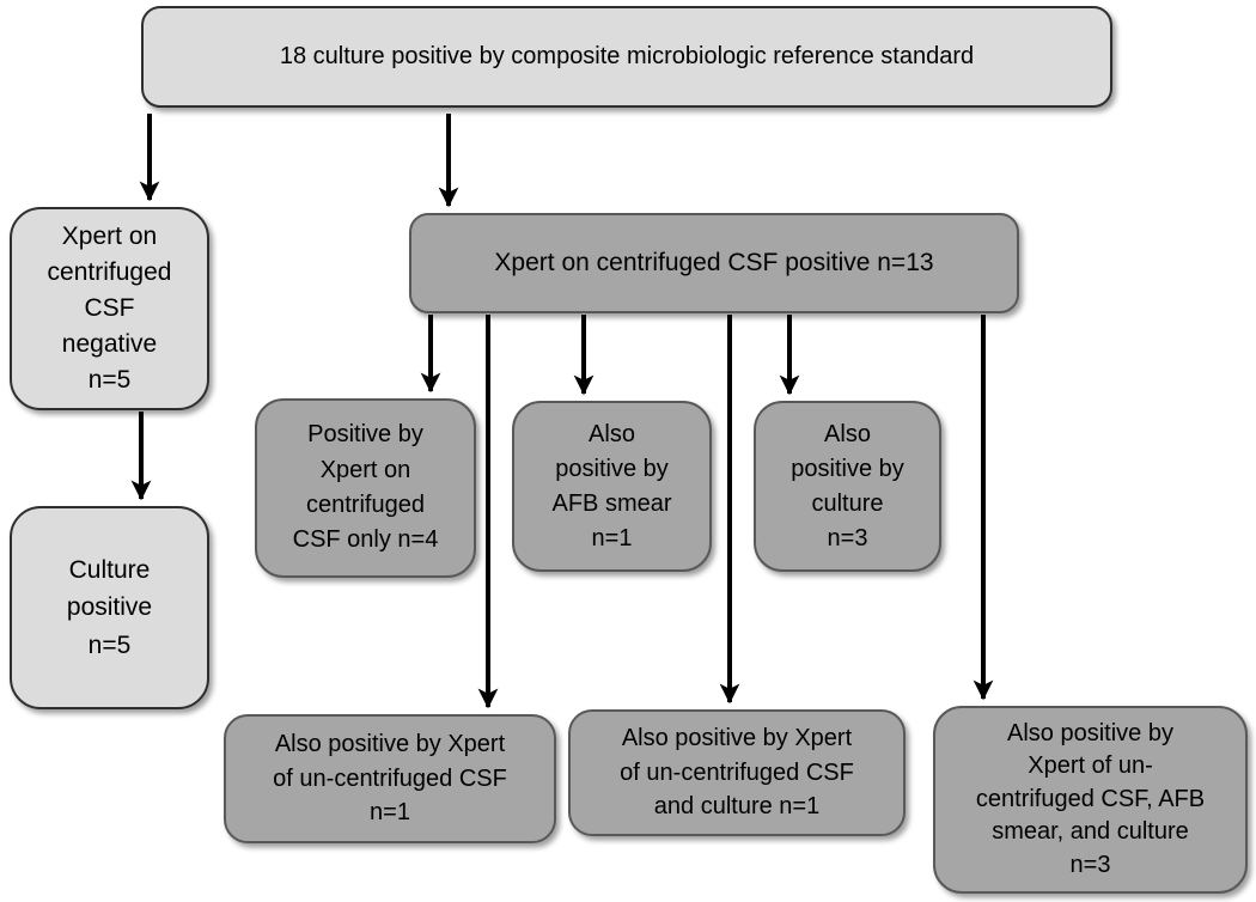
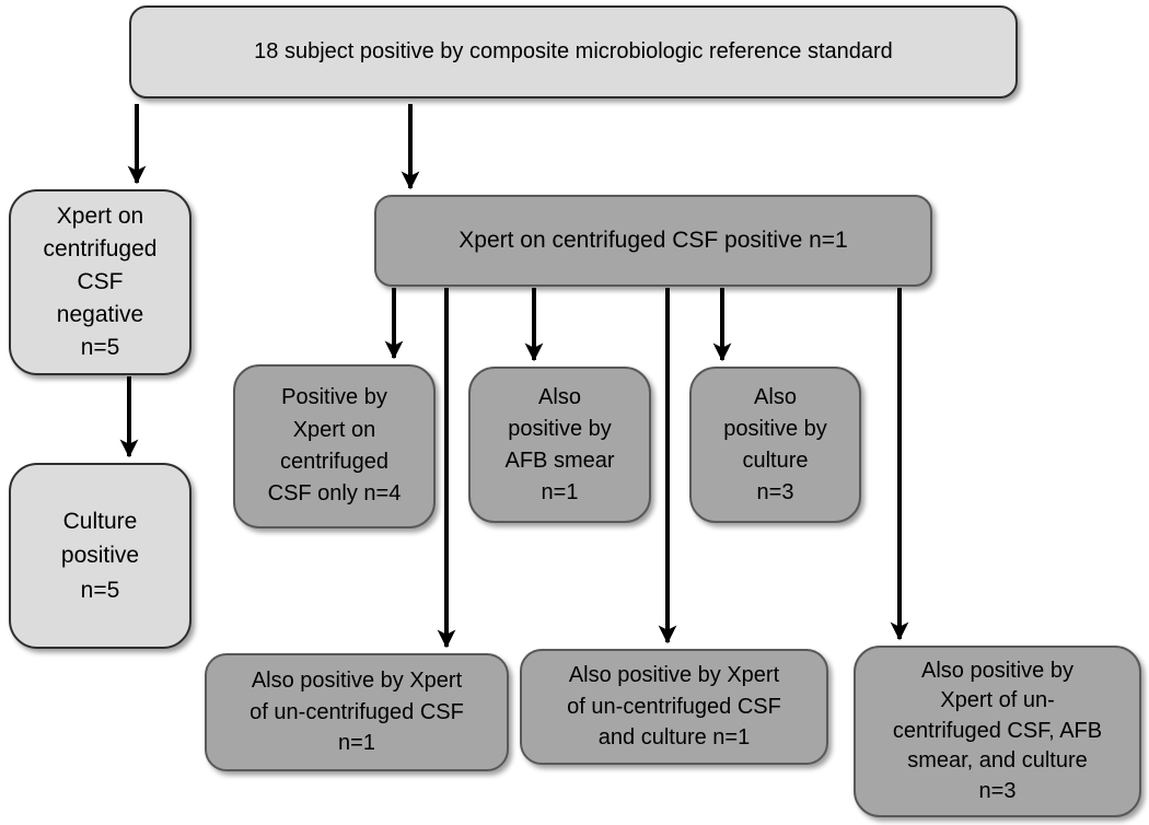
- 18 culture positive by composite microbiologic reference standard
+ 18 subject positive by composite microbiologic reference standard
  Xpert on
  centrifuged
  CSF
  negative
  n=5
  Culture
  positive
  n=5
- Xpert on centrifuged CSF positive n=13
+ Xpert on centrifuged CSF positive n=1
  Positive by
  Xpert on
  centrifuged
  CSF only n=4
  Also
  positive by
  AFB smear
  n=1
  Also
  positive by
  culture
  n=3
  Also positive by Xpert
  of un-centrifuged CSF
  n=1
  Also positive by Xpert
  of un-centrifuged CSF
  and culture n=1
  Also positive by
  Xpert of un-
  centrifuged CSF, AFB
  smear, and culture
  n=3
